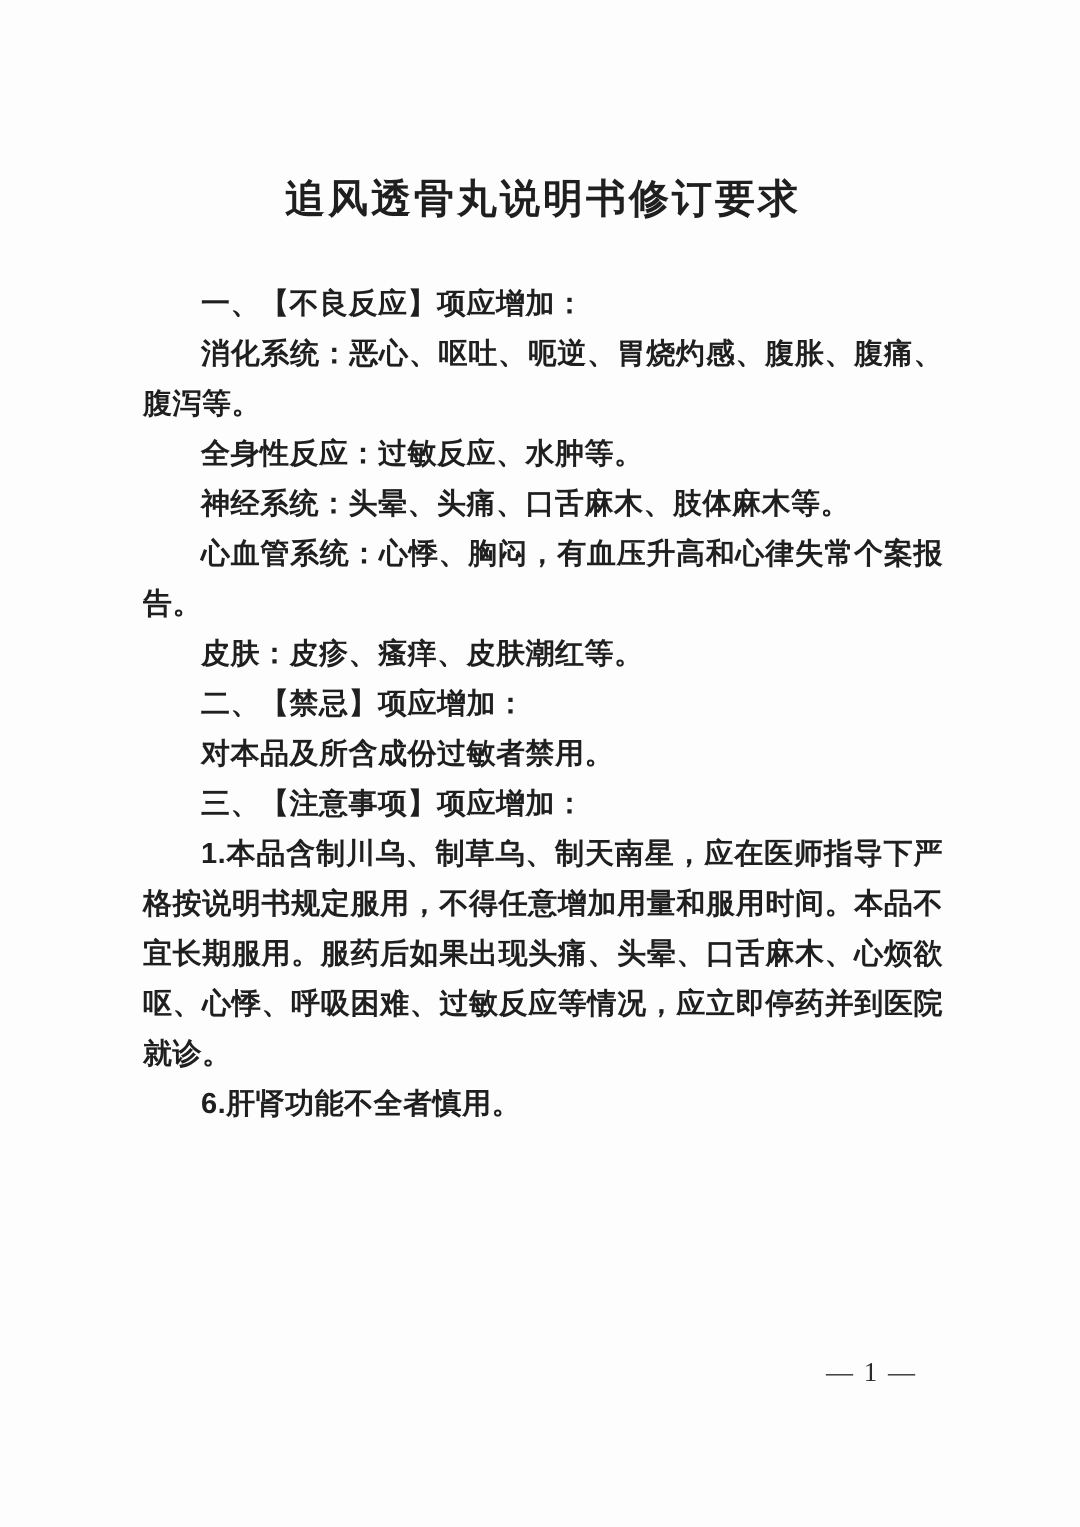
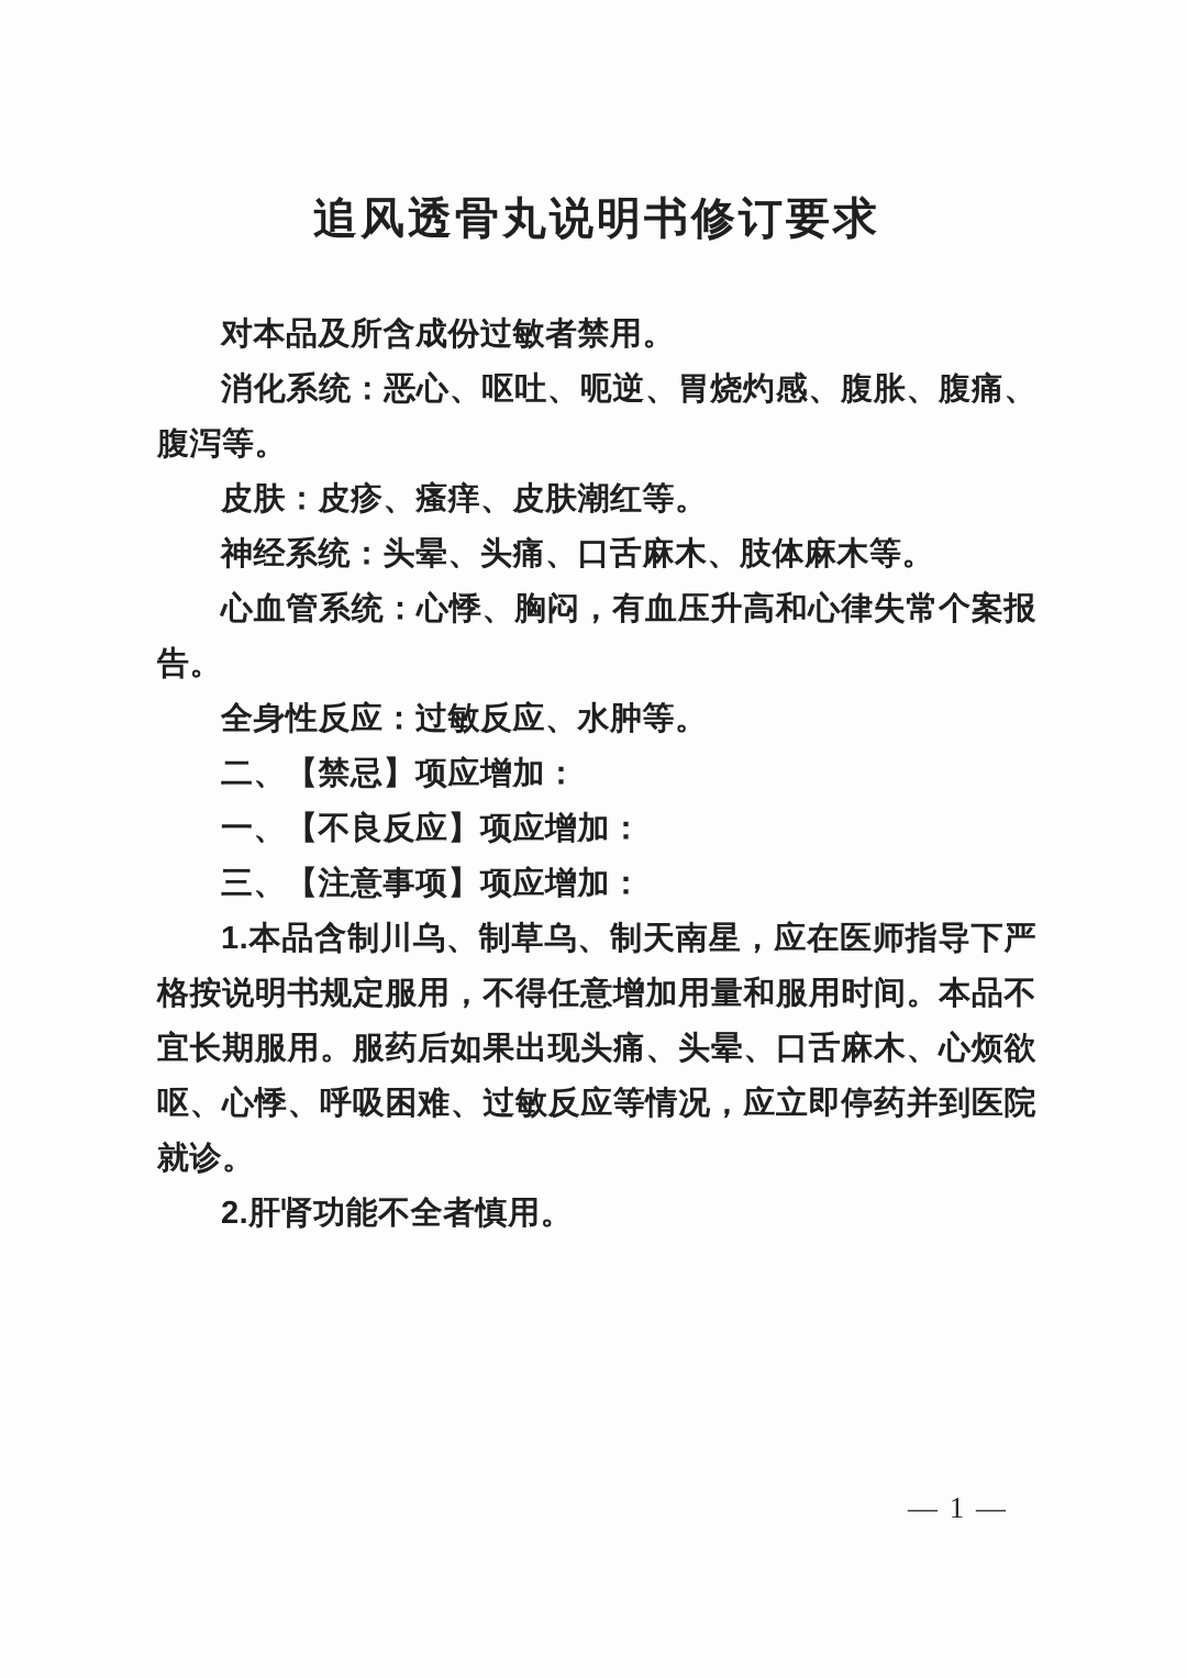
  追风透骨丸说明书修订要求
- 一、【不良反应】项应增加：
+ 对本品及所含成份过敏者禁用。
  消化系统：恶心、呕吐、呃逆、胃烧灼感、腹胀、腹痛、腹泻等。
- 全身性反应：过敏反应、水肿等。
+ 皮肤：皮疹、瘙痒、皮肤潮红等。
  神经系统：头晕、头痛、口舌麻木、肢体麻木等。
  心血管系统：心悸、胸闷，有血压升高和心律失常个案报告。
- 皮肤：皮疹、瘙痒、皮肤潮红等。
+ 全身性反应：过敏反应、水肿等。
  二、【禁忌】项应增加：
- 对本品及所含成份过敏者禁用。
+ 一、【不良反应】项应增加：
  三、【注意事项】项应增加：
  1.本品含制川乌、制草乌、制天南星，应在医师指导下严格按说明书规定服用，不得任意增加用量和服用时间。本品不宜长期服用。服药后如果出现头痛、头晕、口舌麻木、心烦欲呕、心悸、呼吸困难、过敏反应等情况，应立即停药并到医院就诊。
- 6.肝肾功能不全者慎用。
+ 2.肝肾功能不全者慎用。
  — 1 —
